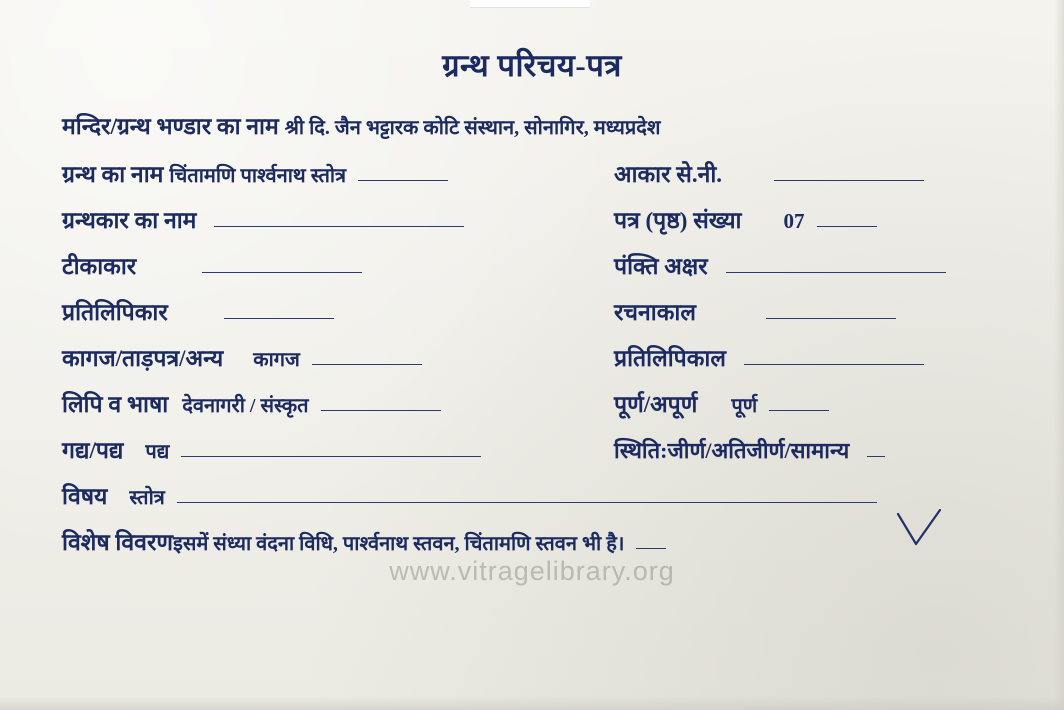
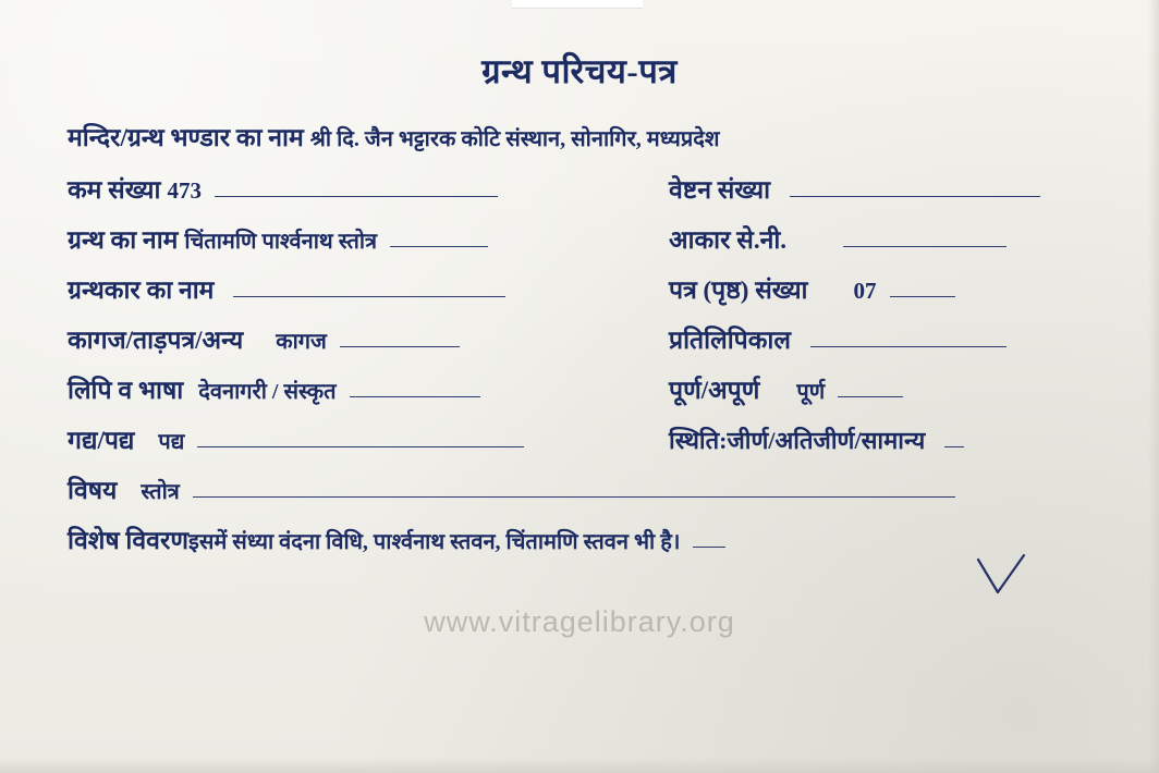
  ग्रन्थ परिचय-पत्र
  मन्दिर/ग्रन्थ भण्डार का नाम
  श्री दि. जैन भट्टारक कोटि संस्थान, सोनागिर, मध्यप्रदेश
+ कम संख्या
+ 473
+ वेष्टन संख्या
  ग्रन्थ का नाम
  चिंतामणि पार्श्वनाथ स्तोत्र
  आकार से.नी.
  ग्रन्थकार का नाम
  पत्र (पृष्ठ) संख्या
  07
- टीकाकार
- पंक्ति अक्षर
- प्रतिलिपिकार
- रचनाकाल
  कागज/ताड़पत्र/अन्य
  कागज
  प्रतिलिपिकाल
  लिपि व भाषा
  देवनागरी / संस्कृत
  पूर्ण/अपूर्ण
  पूर्ण
  गद्य/पद्य
  पद्य
  स्थिति:जीर्ण/अतिजीर्ण/सामान्य
  विषय
  स्तोत्र
  विशेष विवरण
  इसमें संध्या वंदना विधि, पार्श्वनाथ स्तवन, चिंतामणि स्तवन भी है।
  www.vitragelibrary.org
